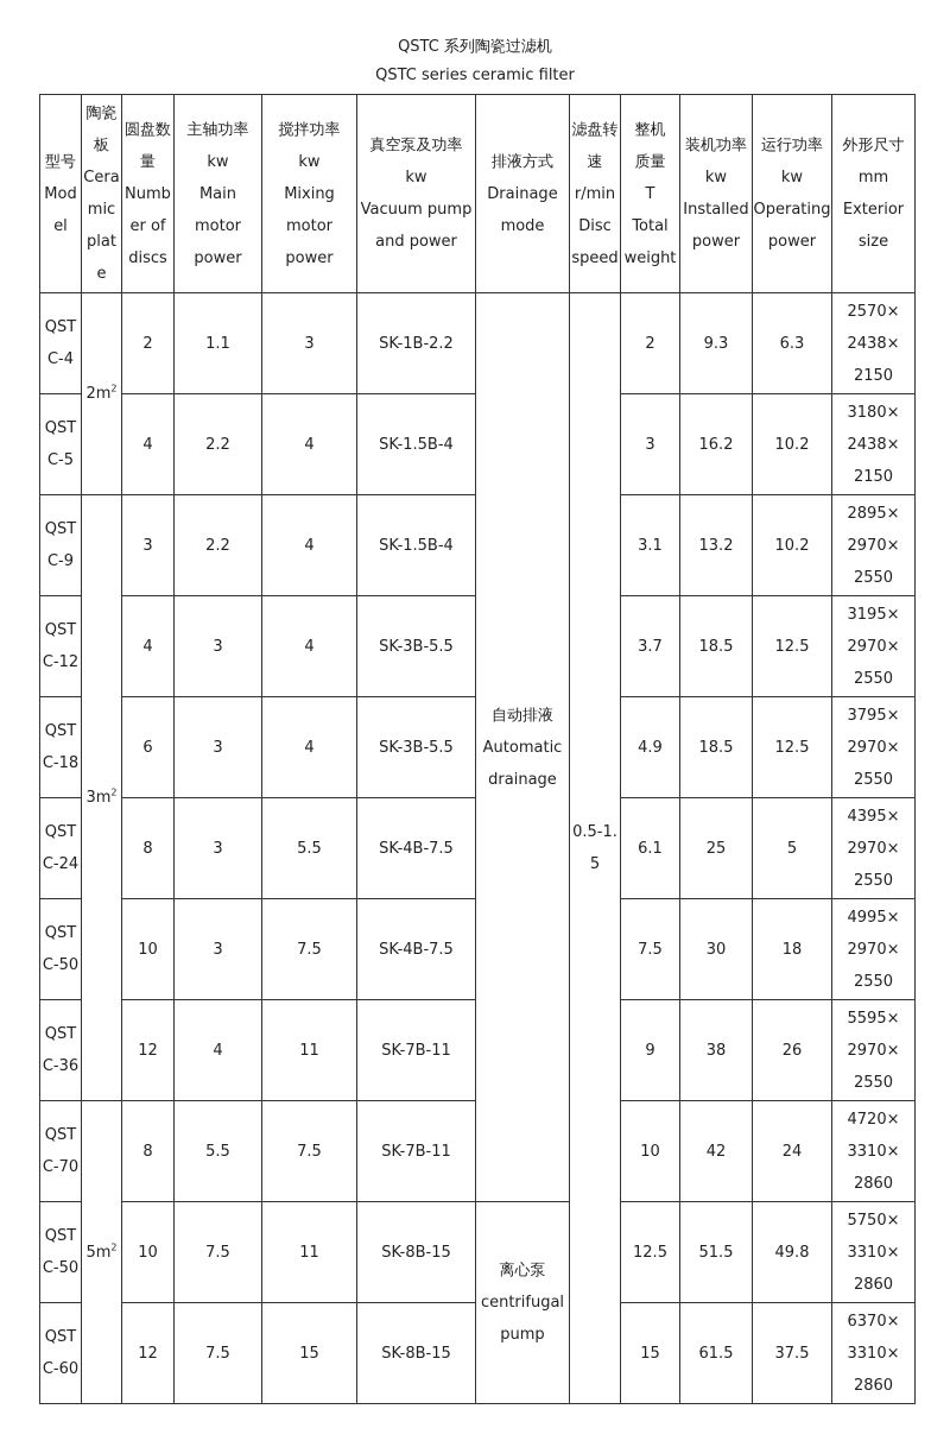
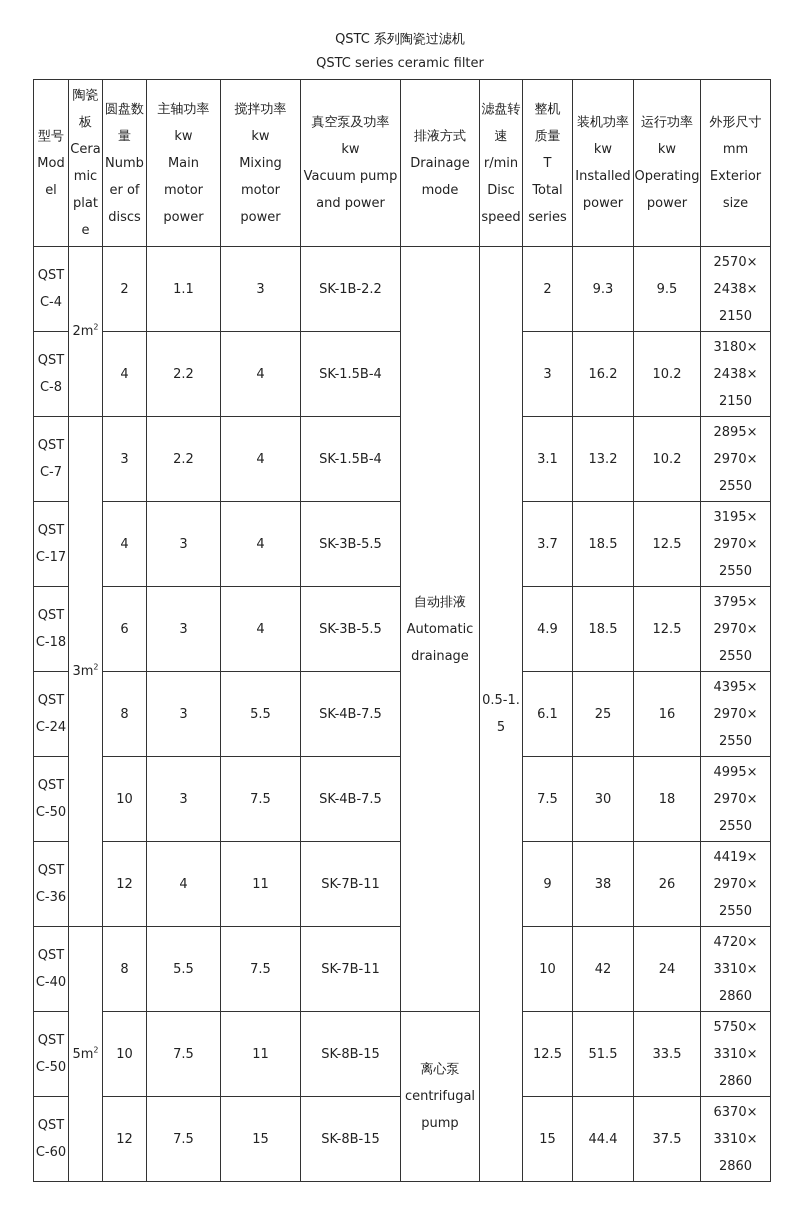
  QSTC 系列陶瓷过滤机
  QSTC series ceramic filter
- 型号 Mod el	陶瓷 板 Cera mic plat e	圆盘数 量 Numb er of discs	主轴功率 kw Main motor power	搅拌功率 kw Mixing motor power	真空泵及功率 kw Vacuum pump and power	排液方式 Drainage mode	滤盘转 速 r/min Disc speed	整机 质量 T Total weight	装机功率 kw Installed power	运行功率 kw Operating power	外形尺寸 mm Exterior size
+ 型号 Mod el	陶瓷 板 Cera mic plat e	圆盘数 量 Numb er of discs	主轴功率 kw Main motor power	搅拌功率 kw Mixing motor power	真空泵及功率 kw Vacuum pump and power	排液方式 Drainage mode	滤盘转 速 r/min Disc speed	整机 质量 T Total series	装机功率 kw Installed power	运行功率 kw Operating power	外形尺寸 mm Exterior size
- QST C-4	2m2	2	1.1	3	SK-1B-2.2	自动排液 Automatic drainage	0.5-1. 5	2	9.3	6.3	2570× 2438× 2150
+ QST C-4	2m2	2	1.1	3	SK-1B-2.2	自动排液 Automatic drainage	0.5-1. 5	2	9.3	9.5	2570× 2438× 2150
- QST C-5	4	2.2	4	SK-1.5B-4	3	16.2	10.2	3180× 2438× 2150
+ QST C-8	4	2.2	4	SK-1.5B-4	3	16.2	10.2	3180× 2438× 2150
- QST C-9	3m2	3	2.2	4	SK-1.5B-4	3.1	13.2	10.2	2895× 2970× 2550
+ QST C-7	3m2	3	2.2	4	SK-1.5B-4	3.1	13.2	10.2	2895× 2970× 2550
- QST C-12	4	3	4	SK-3B-5.5	3.7	18.5	12.5	3195× 2970× 2550
+ QST C-17	4	3	4	SK-3B-5.5	3.7	18.5	12.5	3195× 2970× 2550
  QST C-18	6	3	4	SK-3B-5.5	4.9	18.5	12.5	3795× 2970× 2550
- QST C-24	8	3	5.5	SK-4B-7.5	6.1	25	5	4395× 2970× 2550
+ QST C-24	8	3	5.5	SK-4B-7.5	6.1	25	16	4395× 2970× 2550
  QST C-50	10	3	7.5	SK-4B-7.5	7.5	30	18	4995× 2970× 2550
- QST C-36	12	4	11	SK-7B-11	9	38	26	5595× 2970× 2550
+ QST C-36	12	4	11	SK-7B-11	9	38	26	4419× 2970× 2550
- QST C-70	5m2	8	5.5	7.5	SK-7B-11	10	42	24	4720× 3310× 2860
+ QST C-40	5m2	8	5.5	7.5	SK-7B-11	10	42	24	4720× 3310× 2860
- QST C-50	10	7.5	11	SK-8B-15	离心泵 centrifugal pump	12.5	51.5	49.8	5750× 3310× 2860
+ QST C-50	10	7.5	11	SK-8B-15	离心泵 centrifugal pump	12.5	51.5	33.5	5750× 3310× 2860
- QST C-60	12	7.5	15	SK-8B-15	15	61.5	37.5	6370× 3310× 2860
+ QST C-60	12	7.5	15	SK-8B-15	15	44.4	37.5	6370× 3310× 2860
